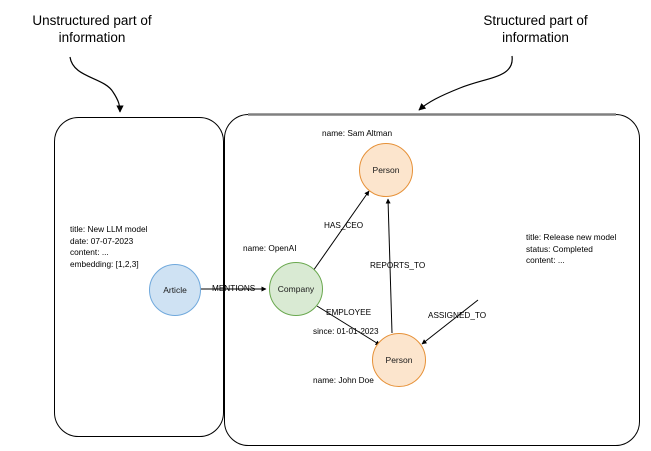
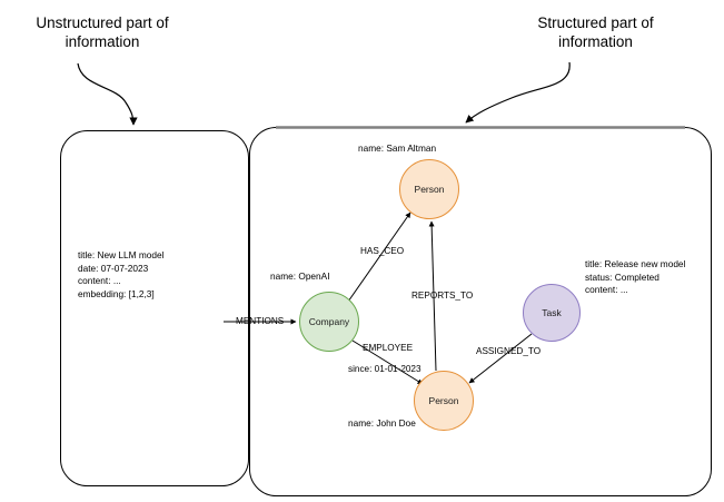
  Unstructured part of
  information
  Structured part of
  information
- Article
  title: New LLM model
  date: 07-07-2023
  content: ...
  embedding: [1,2,3]
  Company
  name: OpenAI
  Person
  name: Sam Altman
  Person
  name: John Doe
+ Task
  title: Release new model
  status: Completed
  content: ...
  MENTIONS
  HAS_CEO
  EMPLOYEE
  since: 01-01-2023
  REPORTS_TO
  ASSIGNED_TO
